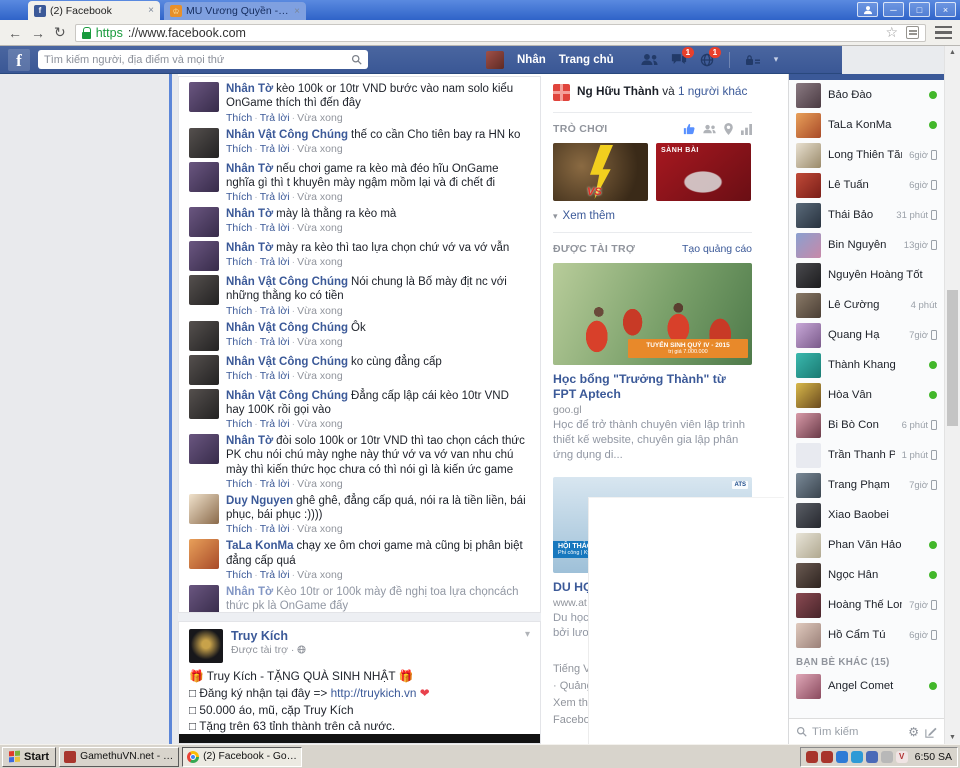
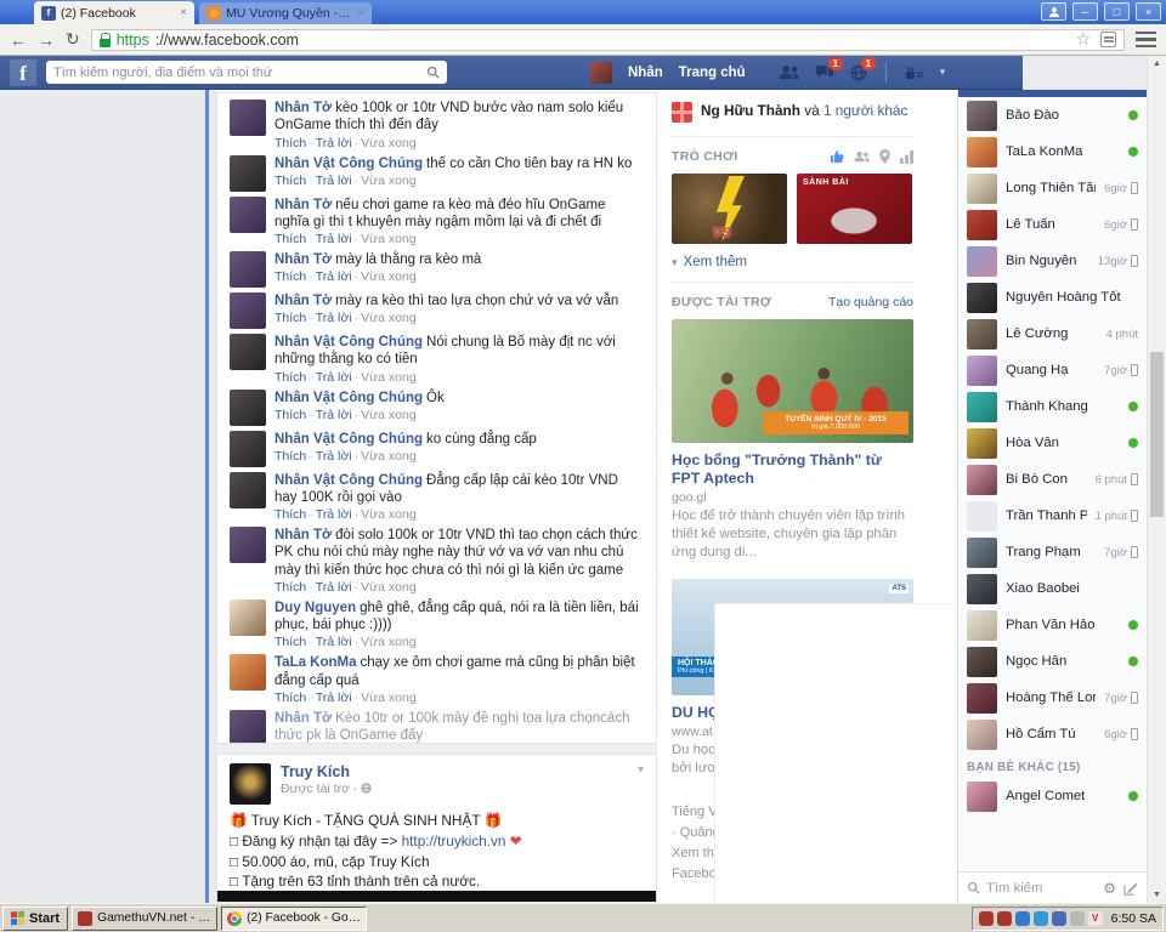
  f
  (2) Facebook
  ×
  ♔
  MU Vương Quyền - G
  ×
  ─
  □
  ×
  ←
  →
  ↻
  https
  ://www.facebook.com
  ☆
  f
  Tìm kiếm người, địa điểm và mọi thứ
  Nhân
  Trang chủ
  1
  1
  ▾
  Nhân Tờ kèo 100k or 10tr VND bước vào nam solo kiểu OnGame thích thì đến đây
  Thích · Trả lời · Vừa xong
  Nhân Vật Công Chúng thế co cần Cho tiên bay ra HN ko
  Thích · Trả lời · Vừa xong
  Nhân Tờ nếu chơi game ra kèo mà đéo hĩu OnGame nghĩa gì thì t khuyên mày ngậm mồm lại và đi chết đi
  Thích · Trả lời · Vừa xong
  Nhân Tờ mày là thằng ra kèo mà
  Thích · Trả lời · Vừa xong
  Nhân Tờ mày ra kèo thì tao lựa chọn chứ vớ va vớ vẫn
  Thích · Trả lời · Vừa xong
  Nhân Vật Công Chúng Nói chung là Bố mày địt nc với những thằng ko có tiền
  Thích · Trả lời · Vừa xong
  Nhân Vật Công Chúng Ôk
  Thích · Trả lời · Vừa xong
  Nhân Vật Công Chúng ko cùng đẳng cấp
  Thích · Trả lời · Vừa xong
  Nhân Vật Công Chúng Đẳng cấp lập cái kèo 10tr VND hay 100K rồi gọi vào
  Thích · Trả lời · Vừa xong
  Nhân Tờ đòi solo 100k or 10tr VND thì tao chọn cách thức PK chu nói chú mày nghe này thứ vớ va vớ van nhu chú mày thì kiến thức học chưa có thì nói gì là kiến ức game
  Thích · Trả lời · Vừa xong
  Duy Nguyen ghê ghê, đẳng cấp quá, nói ra là tiền liền, bái phục, bái phục :))))
  Thích · Trả lời · Vừa xong
  TaLa KonMa chạy xe ôm chơi game mà cũng bị phân biệt đẳng cấp quá
  Thích · Trả lời · Vừa xong
  Nhân Tờ Kèo 10tr or 100k mày đề nghị toa lựa chọncách thức pk là OnGame đấy
  Truy Kích
  Được tài trợ ·
  ▾
  🎁 Truy Kích - TẶNG QUÀ SINH NHẬT 🎁
  □ Đăng ký nhận tại đây => http://truykich.vn ❤
  □ 50.000 áo, mũ, cặp Truy Kích
  □ Tặng trên 63 tỉnh thành trên cả nước.
  Ng Hữu Thành và 1 người khác
  TRÒ CHƠI
  VS
  ▾
  Xem thêm
  ĐƯỢC TÀI TRỢ
  Tạo quảng cáo
  Học bổng "Trưởng Thành" từ FPT Aptech
  goo.gl
  Học để trở thành chuyên viên lập trình thiết kế website, chuyên gia lập phân ứng dụng di...
  www.at
  Du học
  bởi lươ
  Tiếng V
  · Quản
  Xem th
  Facebo
  Bảo Đào
  TaLa KonMa
  Long Thiên Tă
  6giờ
  Lê Tuấn
  6giờ
- Thái Bảo
- 31 phút
  Bin Nguyễn
  13giờ
  Nguyễn Hoàng Tốt
  Lê Cường
  4 phút
  Quang Hạ
  7giờ
  Thành Khang
  Hòa Vân
  Bi Bò Con
  6 phút
  Trần Thanh P
  1 phút
  Trang Phạm
  7giờ
  Xiao Baobei
  Phan Văn Hảo
  Ngọc Hân
  Hoàng Thế Lo
  7giờ
  Hồ Cẩm Tú
  6giờ
  BẠN BÈ KHÁC (15)
  Angel Comet
  Tìm kiếm
  ⚙
  Start
  (2) Facebook - Goog
  V
  6:50 SA
